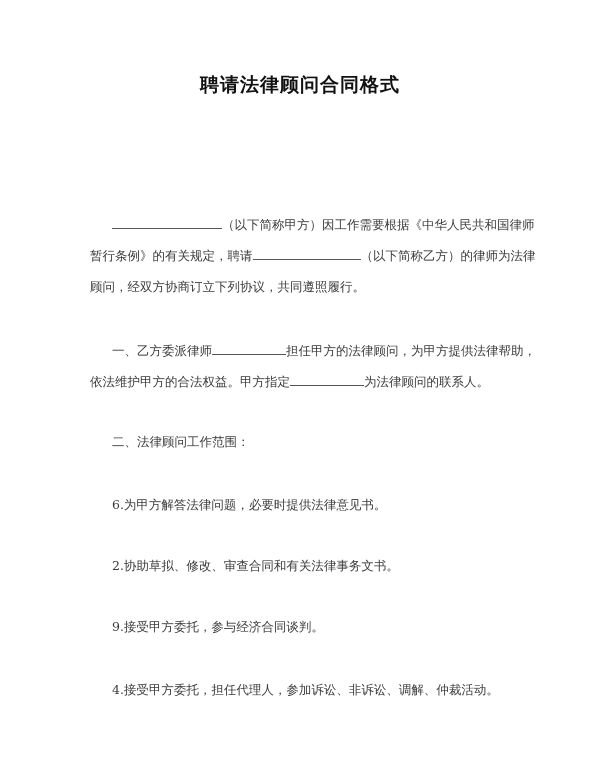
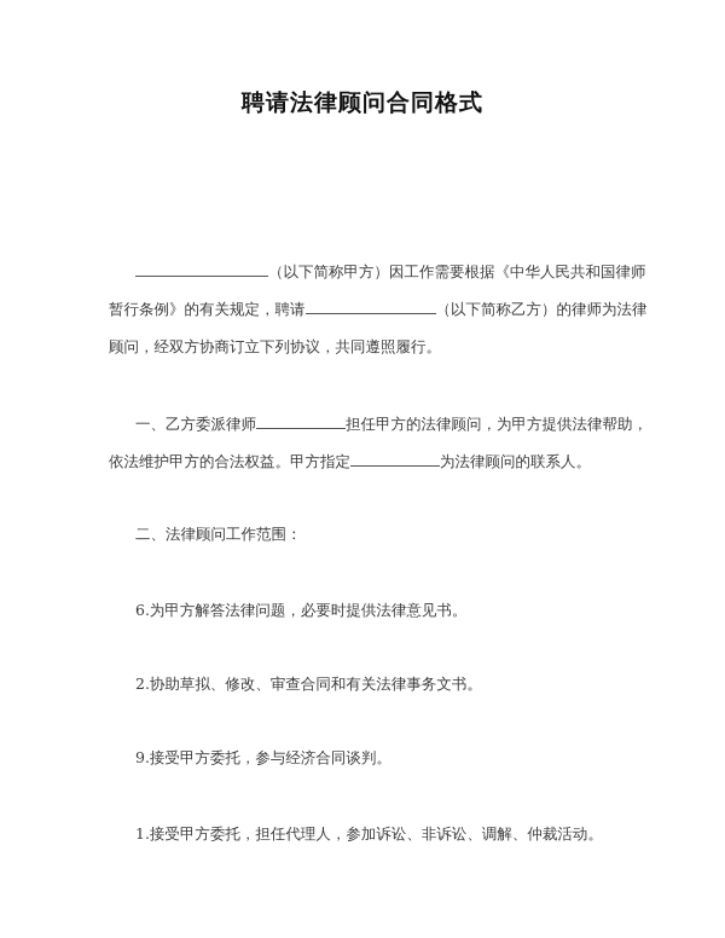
  聘请法律顾问合同格式
  （以下简称甲方）因工作需要根据《中华人民共和国律师
  暂行条例》的有关规定，聘请 （以下简称乙方）的律师为法律
  顾问，经双方协商订立下列协议，共同遵照履行。
  一、乙方委派律师 担任甲方的法律顾问，为甲方提供法律帮助，
  依法维护甲方的合法权益。甲方指定 为法律顾问的联系人。
  二、法律顾问工作范围：
  6.为甲方解答法律问题，必要时提供法律意见书。
  2.协助草拟、修改、审查合同和有关法律事务文书。
  9.接受甲方委托，参与经济合同谈判。
- 4.接受甲方委托，担任代理人，参加诉讼、非诉讼、调解、仲裁活动。
+ 1.接受甲方委托，担任代理人，参加诉讼、非诉讼、调解、仲裁活动。
